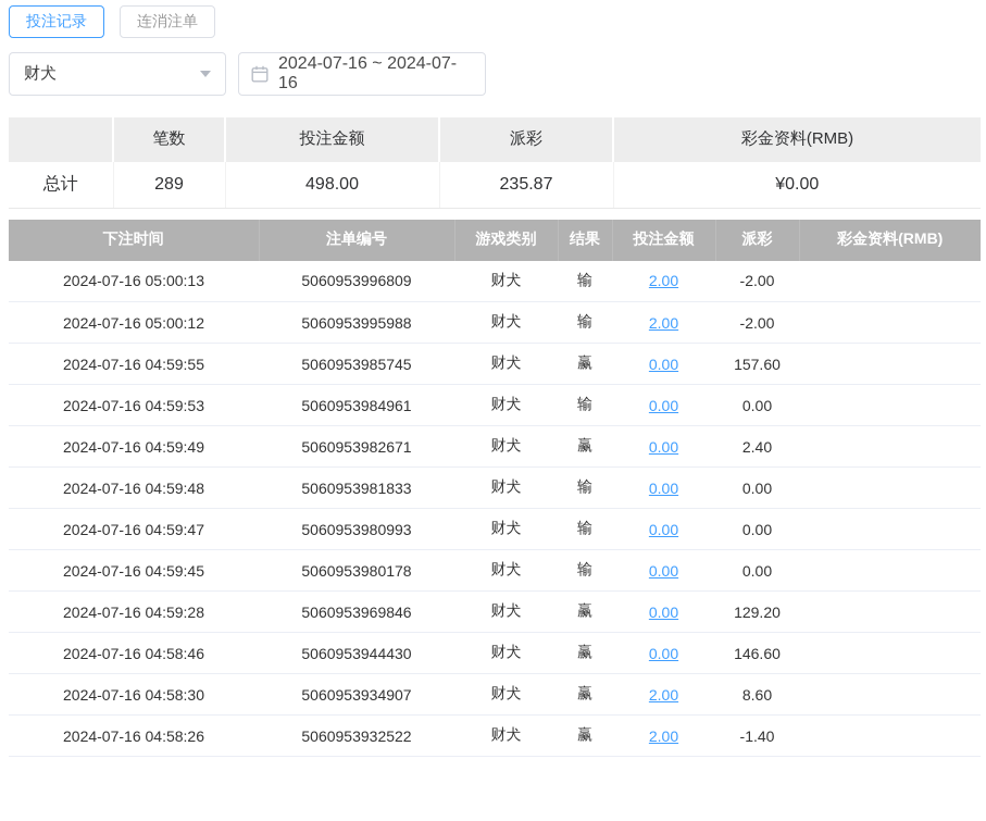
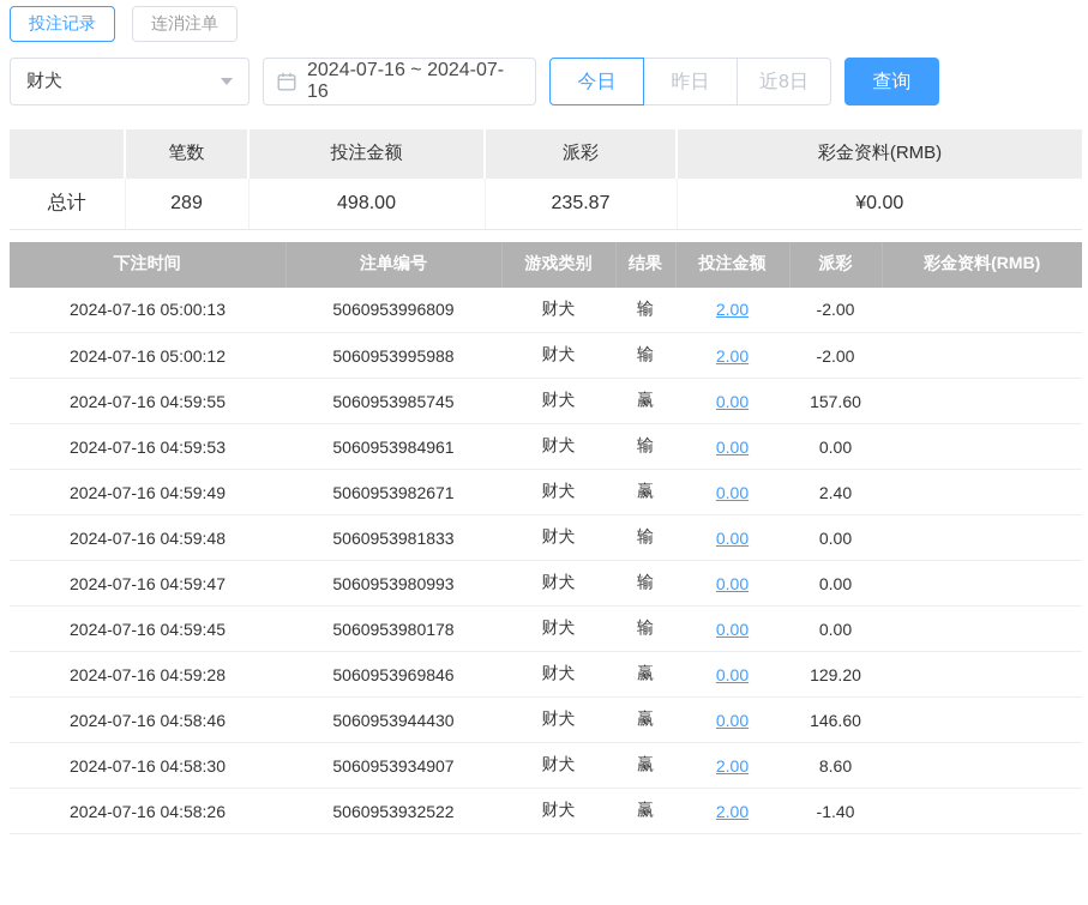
  投注记录
  连消注单
  财犬
  2024-07-16 ~ 2024-07-16
+ 今日
+ 昨日
+ 近8日
+ 查询
  	笔数	投注金额	派彩	彩金资料(RMB)
  总计	289	498.00	235.87	¥0.00
  下注时间	注单编号	游戏类别	结果	投注金额	派彩	彩金资料(RMB)
  2024-07-16 05:00:13	5060953996809	财犬	输	2.00	-2.00
  2024-07-16 05:00:12	5060953995988	财犬	输	2.00	-2.00
  2024-07-16 04:59:55	5060953985745	财犬	赢	0.00	157.60
  2024-07-16 04:59:53	5060953984961	财犬	输	0.00	0.00
  2024-07-16 04:59:49	5060953982671	财犬	赢	0.00	2.40
  2024-07-16 04:59:48	5060953981833	财犬	输	0.00	0.00
  2024-07-16 04:59:47	5060953980993	财犬	输	0.00	0.00
  2024-07-16 04:59:45	5060953980178	财犬	输	0.00	0.00
  2024-07-16 04:59:28	5060953969846	财犬	赢	0.00	129.20
  2024-07-16 04:58:46	5060953944430	财犬	赢	0.00	146.60
  2024-07-16 04:58:30	5060953934907	财犬	赢	2.00	8.60
  2024-07-16 04:58:26	5060953932522	财犬	赢	2.00	-1.40
